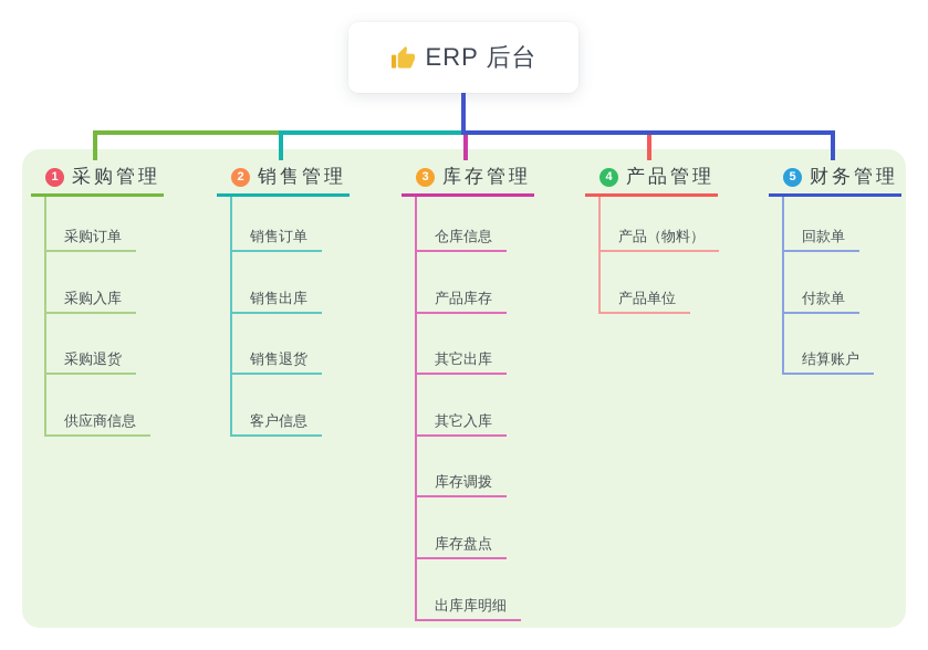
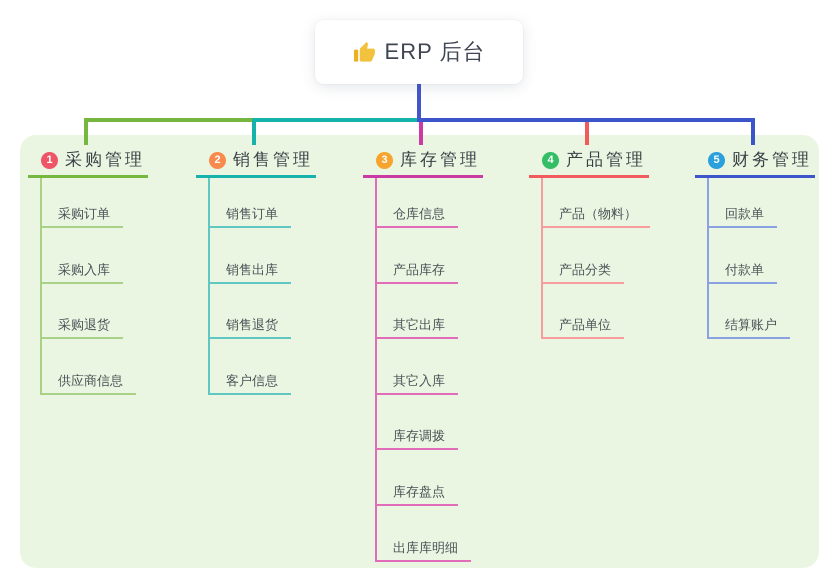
  ERP 后台
  1
  采购管理
  采购订单
  采购入库
  采购退货
  供应商信息
  2
  销售管理
  销售订单
  销售出库
  销售退货
  客户信息
  3
  库存管理
  仓库信息
  产品库存
  其它出库
  其它入库
  库存调拨
  库存盘点
  出库库明细
  4
  产品管理
  产品（物料）
+ 产品分类
  产品单位
  5
  财务管理
  回款单
  付款单
  结算账户
